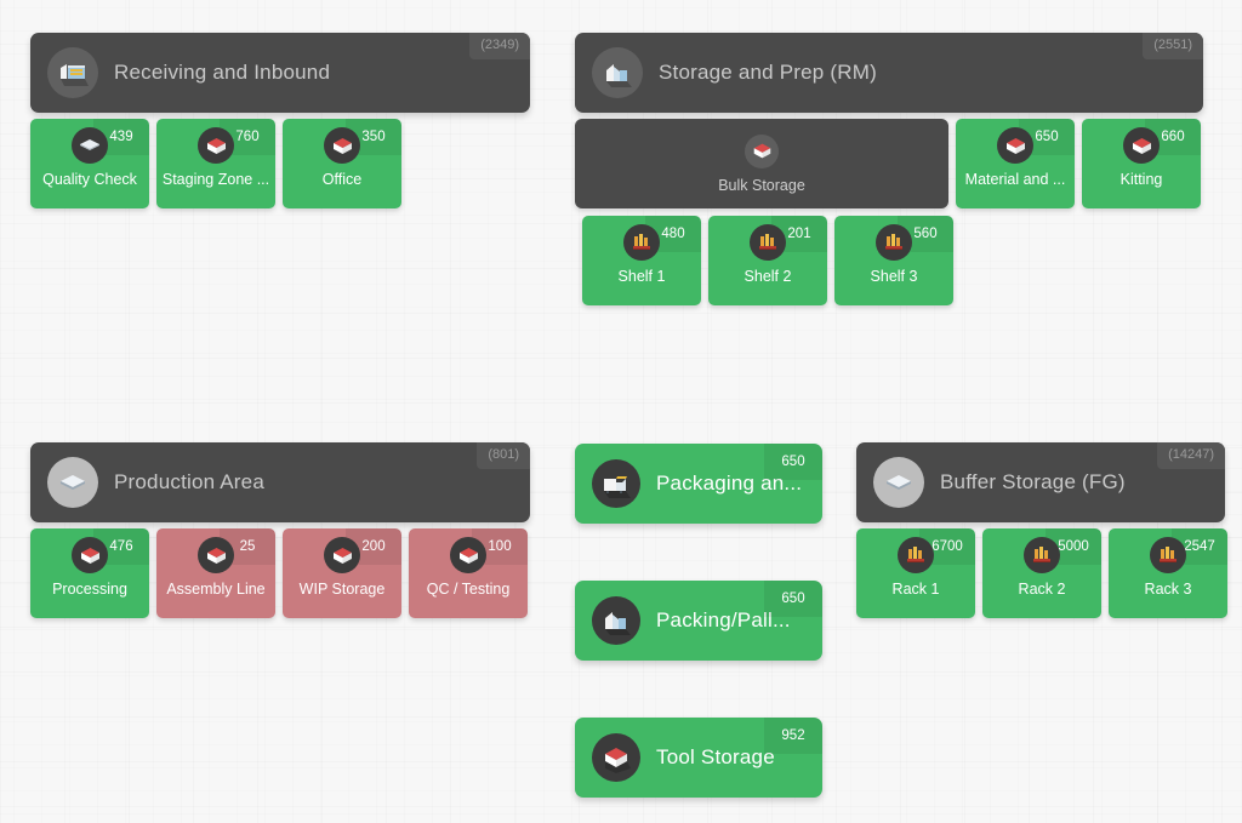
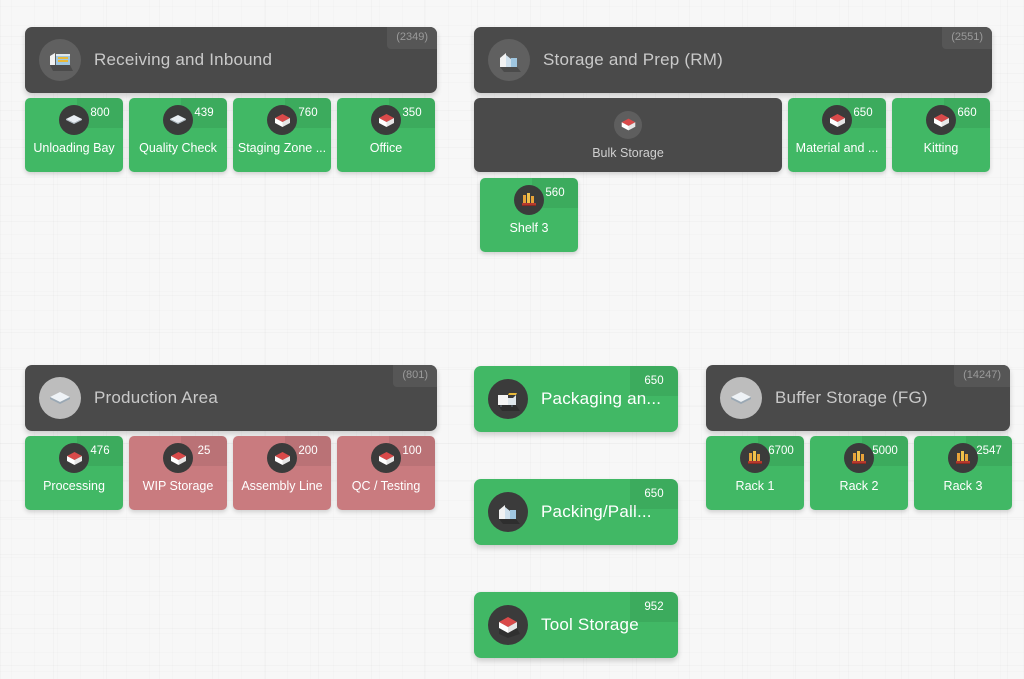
  Receiving and Inbound
  (2349)
+ 800
+ Unloading Bay
  439
  Quality Check
  760
  Staging Zone ...
  350
  Office
  Storage and Prep (RM)
  (2551)
  Bulk Storage
  650
  Material and ...
  660
  Kitting
- 480
- Shelf 1
- 201
- Shelf 2
  560
  Shelf 3
  Production Area
  (801)
  476
  Processing
  25
- Assembly Line
+ WIP Storage
  200
- WIP Storage
+ Assembly Line
  100
  QC / Testing
  Buffer Storage (FG)
  (14247)
  6700
  Rack 1
  5000
  Rack 2
  2547
  Rack 3
  Packaging an...
  650
  Packing/Pall...
  650
  Tool Storage
  952
